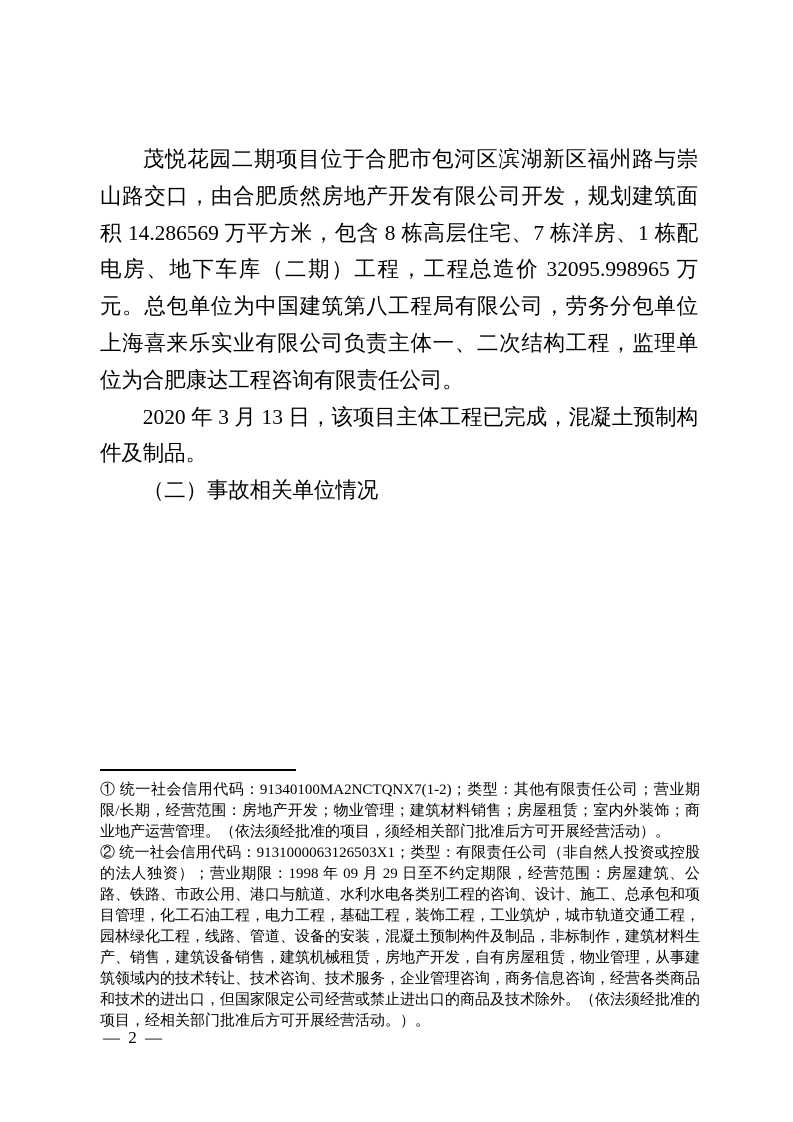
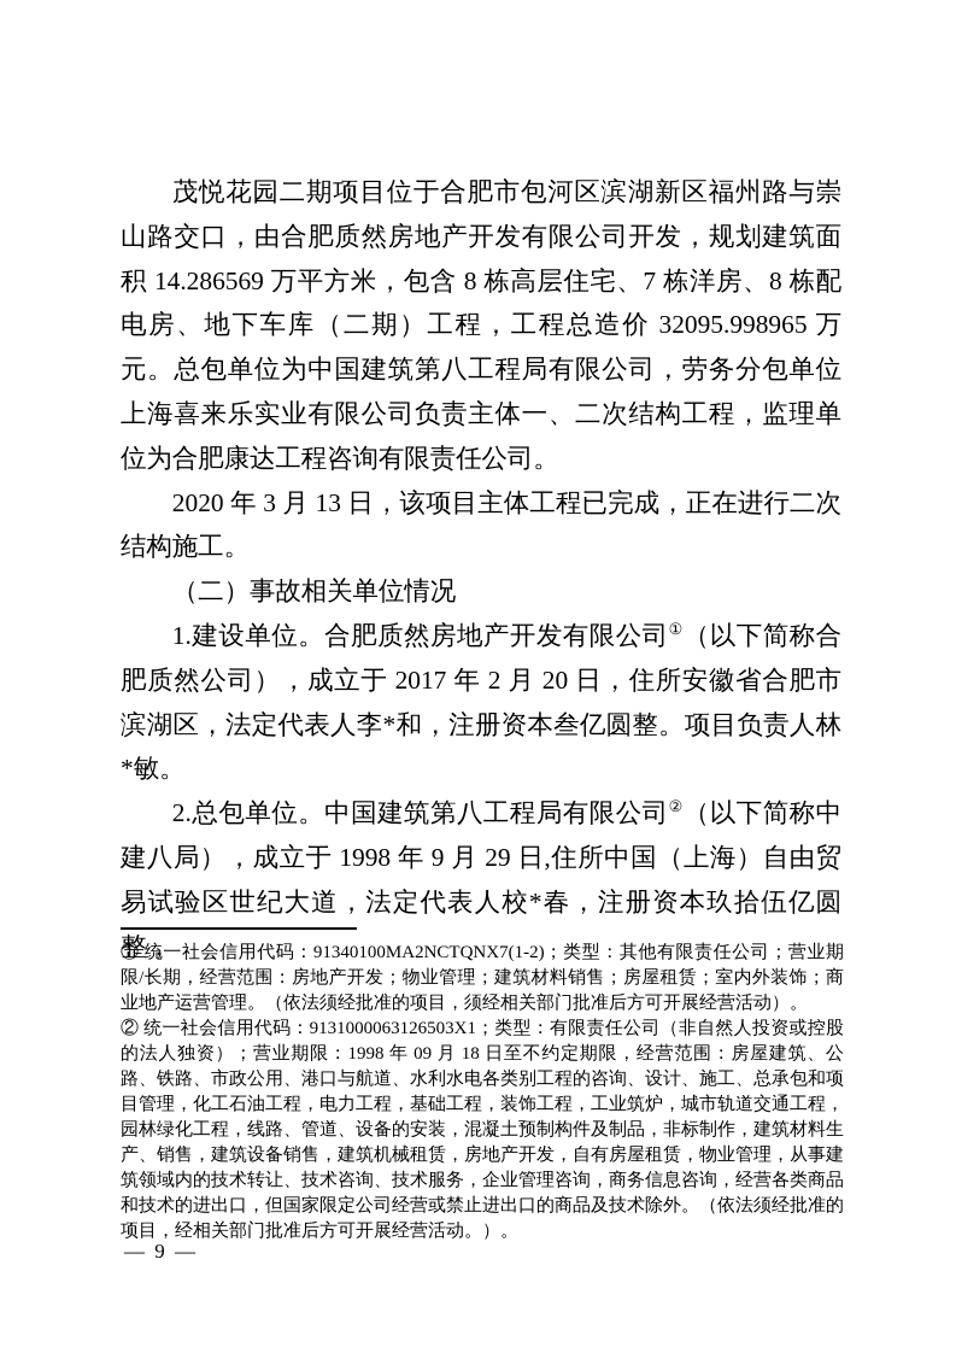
- 茂悦花园二期项目位于合肥市包河区滨湖新区福州路与崇山路交口，由合肥质然房地产开发有限公司开发，规划建筑面积 14.286569 万平方米，包含 8 栋高层住宅、7 栋洋房、1 栋配电房、地下车库（二期）工程，工程总造价 32095.998965 万元。总包单位为中国建筑第八工程局有限公司，劳务分包单位上海喜来乐实业有限公司负责主体一、二次结构工程，监理单位为合肥康达工程咨询有限责任公司。
+ 茂悦花园二期项目位于合肥市包河区滨湖新区福州路与崇山路交口，由合肥质然房地产开发有限公司开发，规划建筑面积 14.286569 万平方米，包含 8 栋高层住宅、7 栋洋房、8 栋配电房、地下车库（二期）工程，工程总造价 32095.998965 万元。总包单位为中国建筑第八工程局有限公司，劳务分包单位上海喜来乐实业有限公司负责主体一、二次结构工程，监理单位为合肥康达工程咨询有限责任公司。
- 2020 年 3 月 13 日，该项目主体工程已完成，混凝土预制构件及制品。
+ 2020 年 3 月 13 日，该项目主体工程已完成，正在进行二次结构施工。
  （二）事故相关单位情况
+ 1.建设单位。合肥质然房地产开发有限公司①（以下简称合肥质然公司），成立于 2017 年 2 月 20 日，住所安徽省合肥市滨湖区，法定代表人李*和，注册资本叁亿圆整。项目负责人林*敏。
+ 2.总包单位。中国建筑第八工程局有限公司②（以下简称中建八局），成立于 1998 年 9 月 29 日,住所中国（上海）自由贸易试验区世纪大道，法定代表人校*春，注册资本玖拾伍亿圆整，
  ① 统一社会信用代码：91340100MA2NCTQNX7(1-2)；类型：其他有限责任公司；营业期限/长期，经营范围：房地产开发；物业管理；建筑材料销售；房屋租赁；室内外装饰；商业地产运营管理。（依法须经批准的项目，须经相关部门批准后方可开展经营活动）。
- ② 统一社会信用代码：9131000063126503X1；类型：有限责任公司（非自然人投资或控股的法人独资）；营业期限：1998 年 09 月 29 日至不约定期限，经营范围：房屋建筑、公路、铁路、市政公用、港口与航道、水利水电各类别工程的咨询、设计、施工、总承包和项目管理，化工石油工程，电力工程，基础工程，装饰工程，工业筑炉，城市轨道交通工程，园林绿化工程，线路、管道、设备的安装，混凝土预制构件及制品，非标制作，建筑材料生产、销售，建筑设备销售，建筑机械租赁，房地产开发，自有房屋租赁，物业管理，从事建筑领域内的技术转让、技术咨询、技术服务，企业管理咨询，商务信息咨询，经营各类商品和技术的进出口，但国家限定公司经营或禁止进出口的商品及技术除外。（依法须经批准的项目，经相关部门批准后方可开展经营活动。）。
+ ② 统一社会信用代码：9131000063126503X1；类型：有限责任公司（非自然人投资或控股的法人独资）；营业期限：1998 年 09 月 18 日至不约定期限，经营范围：房屋建筑、公路、铁路、市政公用、港口与航道、水利水电各类别工程的咨询、设计、施工、总承包和项目管理，化工石油工程，电力工程，基础工程，装饰工程，工业筑炉，城市轨道交通工程，园林绿化工程，线路、管道、设备的安装，混凝土预制构件及制品，非标制作，建筑材料生产、销售，建筑设备销售，建筑机械租赁，房地产开发，自有房屋租赁，物业管理，从事建筑领域内的技术转让、技术咨询、技术服务，企业管理咨询，商务信息咨询，经营各类商品和技术的进出口，但国家限定公司经营或禁止进出口的商品及技术除外。（依法须经批准的项目，经相关部门批准后方可开展经营活动。）。
- — 2 —
+ — 9 —
